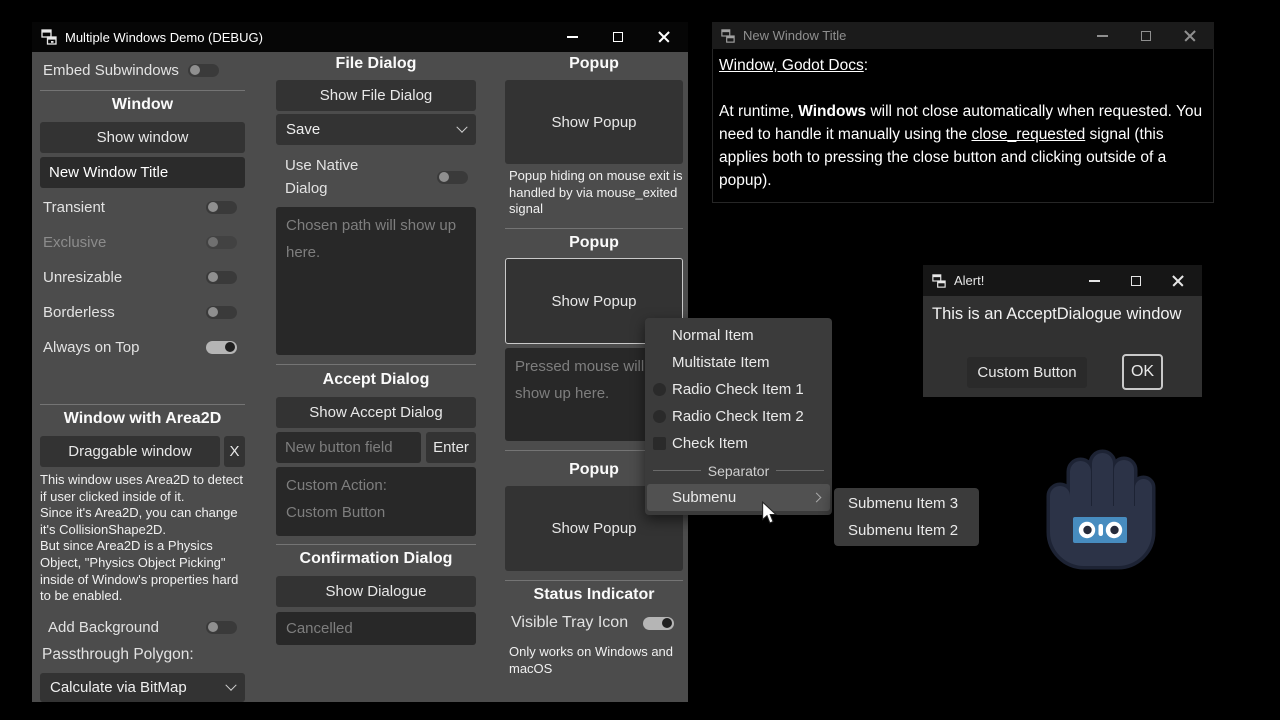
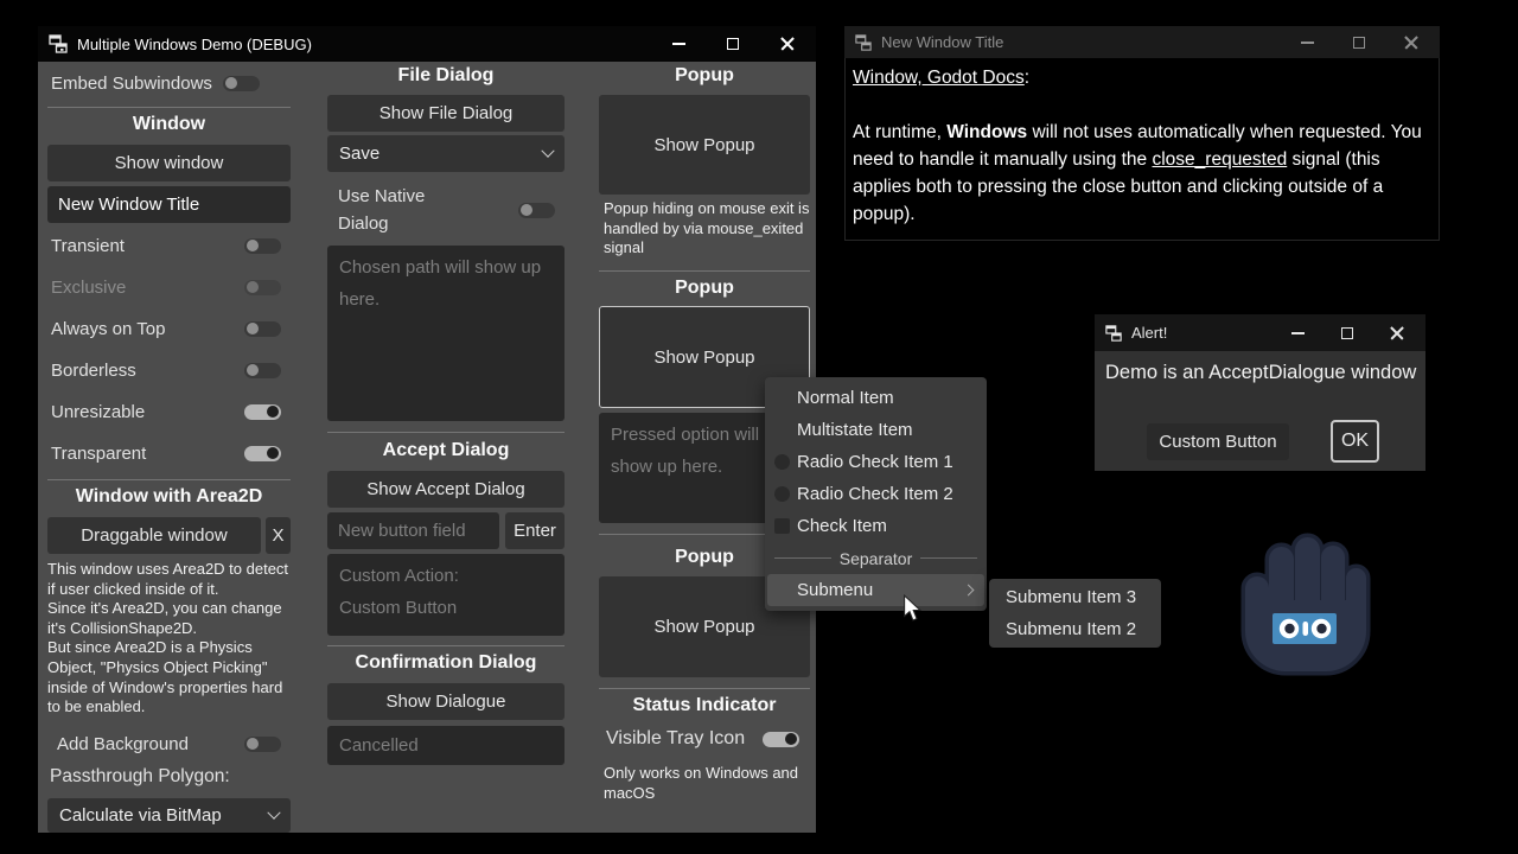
  Multiple Windows Demo (DEBUG)
  Embed Subwindows
  Window
  Show window
  New Window Title
  Transient
  Exclusive
- Unresizable
+ Always on Top
  Borderless
- Always on Top
+ Unresizable
+ Transparent
  Window with Area2D
  Draggable window
  X
  This window uses Area2D to detect if user clicked inside of it.
  Since it's Area2D, you can change it's CollisionShape2D.
  But since Area2D is a Physics Object, "Physics Object Picking" inside of Window's properties hard to be enabled.
  Add Background
  Passthrough Polygon:
  Calculate via BitMap
  File Dialog
  Show File Dialog
  Save
  Use Native Dialog
  Chosen path will show up here.
  Accept Dialog
  Show Accept Dialog
  New button field
  Enter
  Custom Action:
  Custom Button
  Confirmation Dialog
  Show Dialogue
  Cancelled
  Popup
  Show Popup
  Popup hiding on mouse exit is handled by via mouse_exited signal
  Popup
  Show Popup
- Pressed mouse will show up here.
+ Pressed option will show up here.
  Popup
  Show Popup
  Status Indicator
  Visible Tray Icon
  Only works on Windows and macOS
  New Window Title
  Window, Godot Docs:
- At runtime, Windows will not close automatically when requested. You need to handle it manually using the close_requested signal (this applies both to pressing the close button and clicking outside of a popup).
+ At runtime, Windows will not uses automatically when requested. You need to handle it manually using the close_requested signal (this applies both to pressing the close button and clicking outside of a popup).
  Alert!
- This is an AcceptDialogue window
+ Demo is an AcceptDialogue window
  Custom Button
  OK
  Normal Item
  Multistate Item
  Radio Check Item 1
  Radio Check Item 2
  Check Item
  Separator
  Submenu
  Submenu Item 3
  Submenu Item 2
